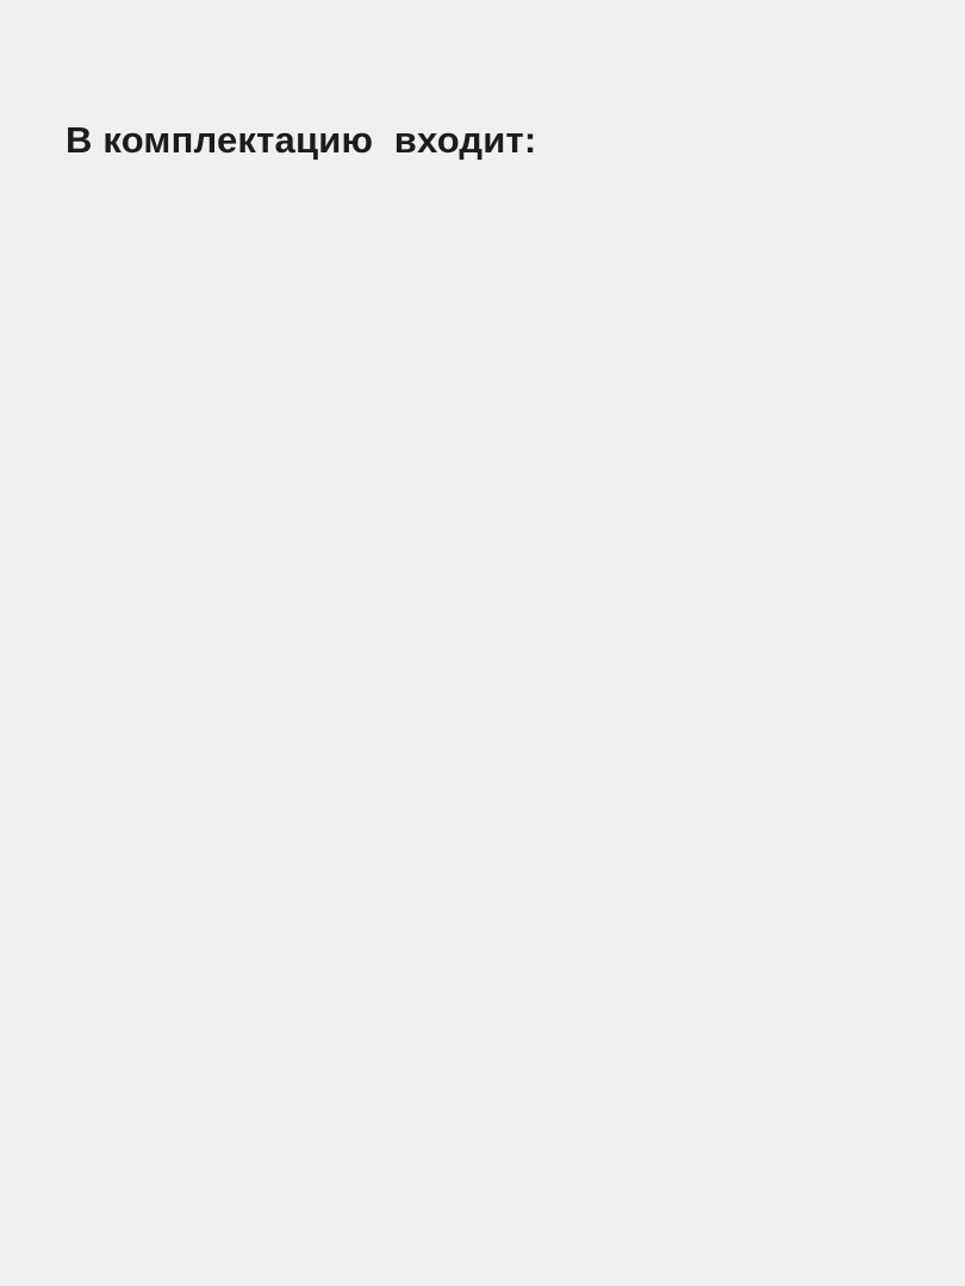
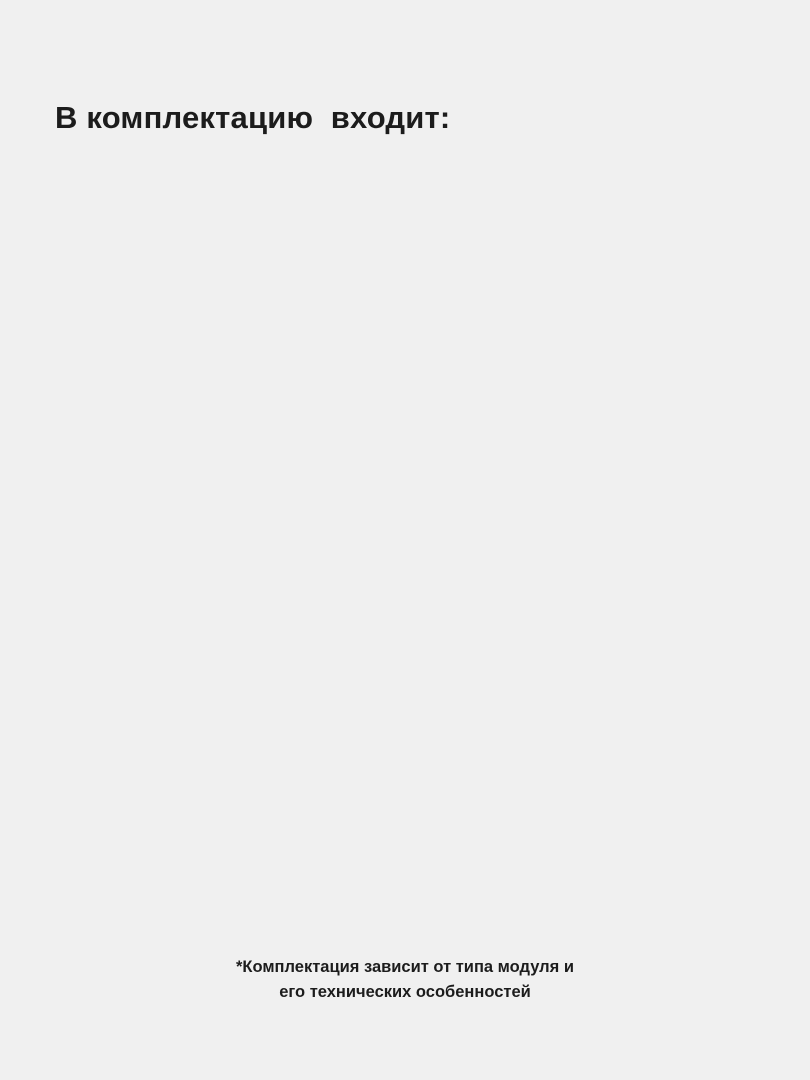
  В комплектацию входит:
+ *Комплектация зависит от типа модуля и
+ его технических особенностей
